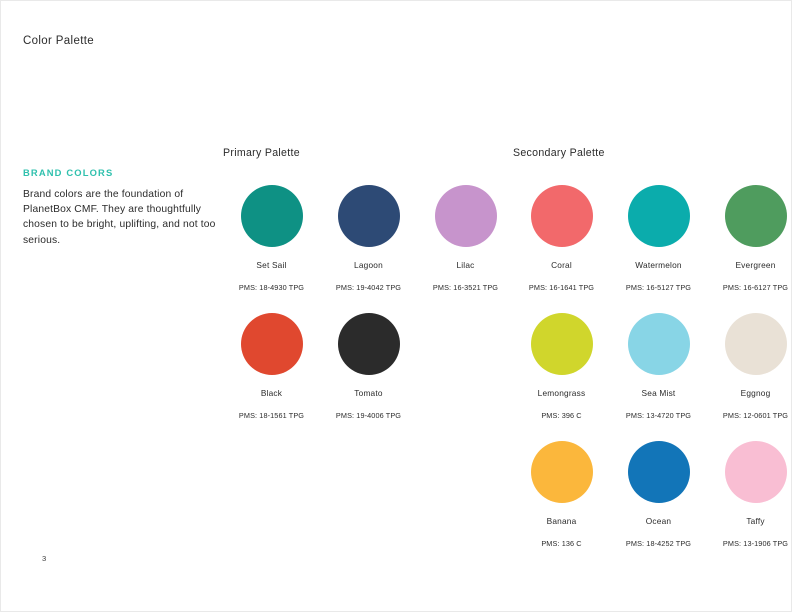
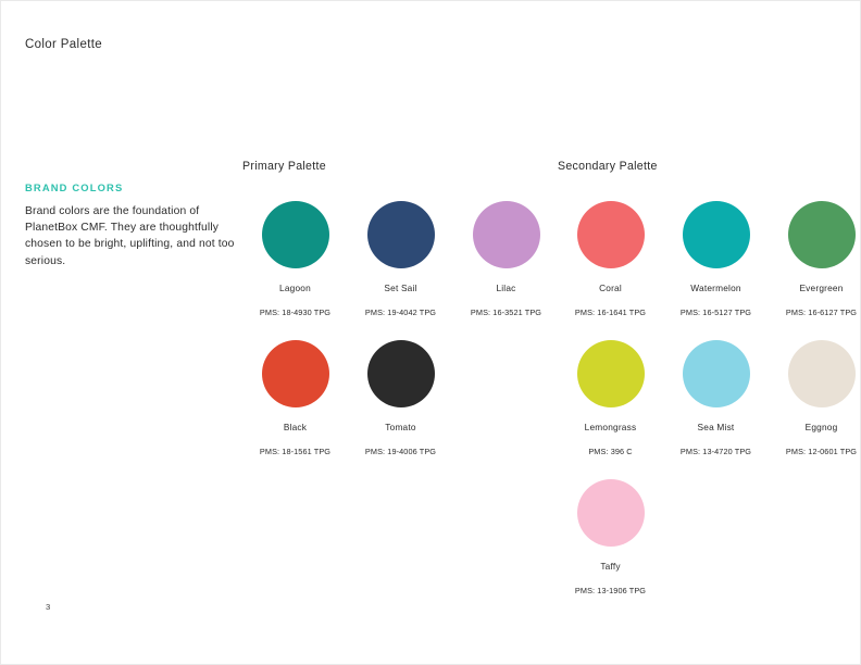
  Color Palette
  BRAND COLORS
  Brand colors are the foundation of PlanetBox CMF. They are thoughtfully chosen to be bright, uplifting, and not too serious.
  Primary Palette
- Set Sail
+ Lagoon
  PMS: 18-4930 TPG
- Lagoon
+ Set Sail
  PMS: 19-4042 TPG
  Lilac
  PMS: 16-3521 TPG
  Black
  PMS: 18-1561 TPG
  Tomato
  PMS: 19-4006 TPG
  Secondary Palette
  Coral
  PMS: 16-1641 TPG
  Watermelon
  PMS: 16-5127 TPG
  Evergreen
  PMS: 16-6127 TPG
  Lemongrass
  PMS: 396 C
  Sea Mist
  PMS: 13-4720 TPG
  Eggnog
  PMS: 12-0601 TPG
- Banana
- PMS: 136 C
- Ocean
- PMS: 18-4252 TPG
  Taffy
  PMS: 13-1906 TPG
  3
